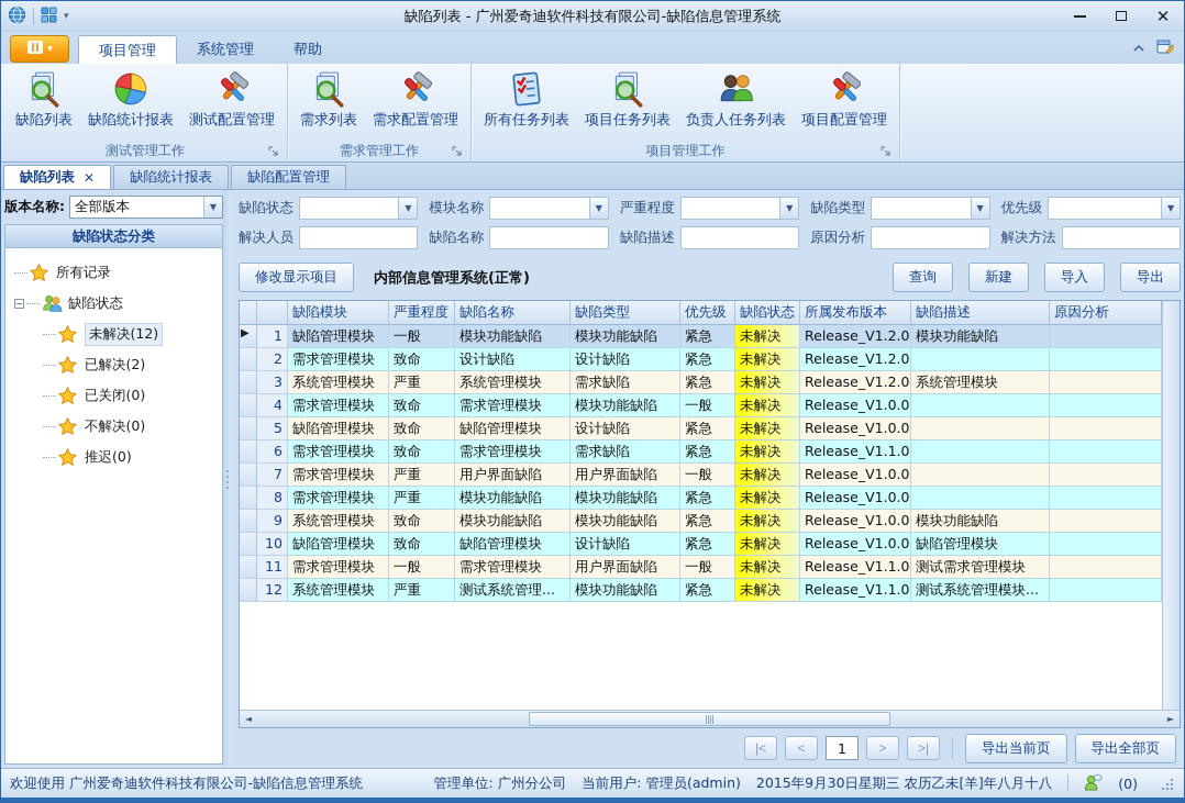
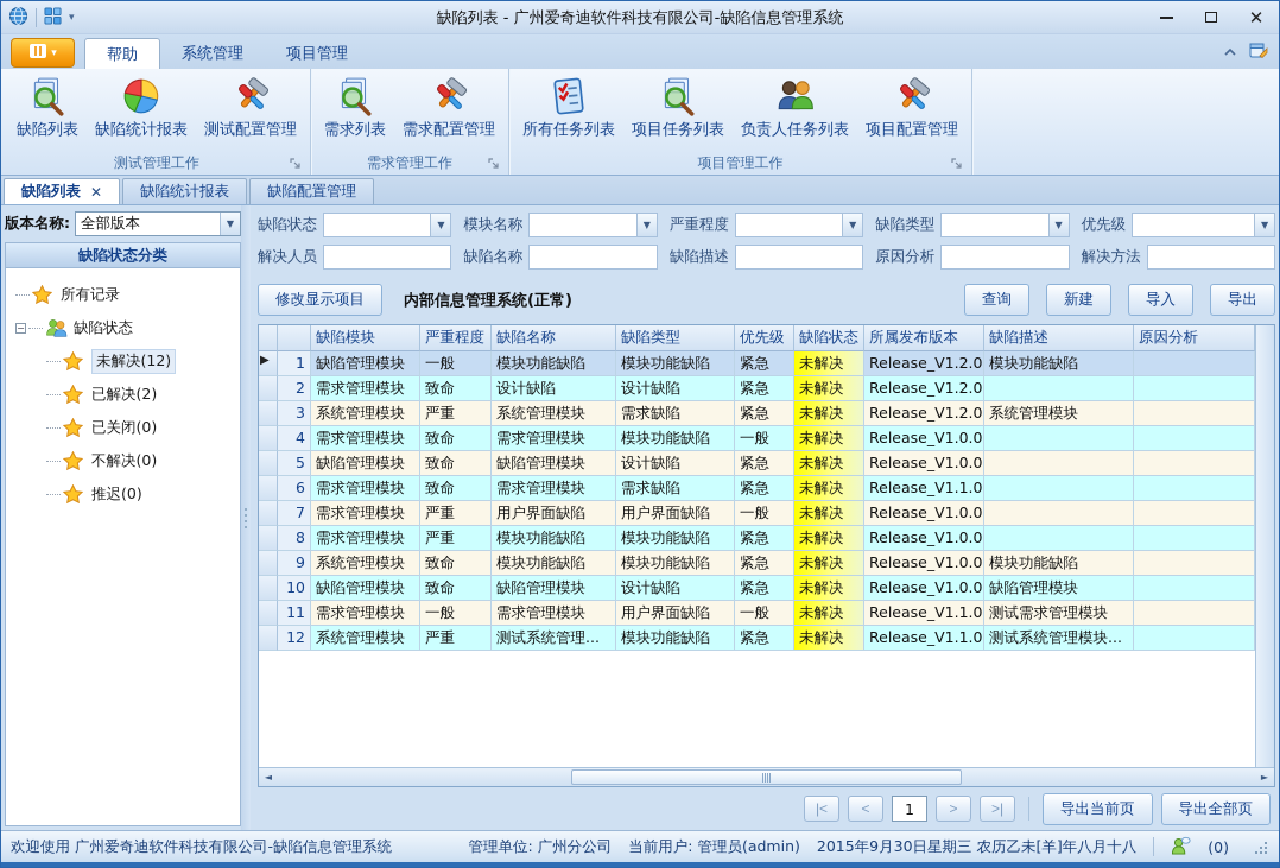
  ▾
  缺陷列表 - 广州爱奇迪软件科技有限公司-缺陷信息管理系统
  ✕
  ▾
- 项目管理
+ 帮助
  系统管理
- 帮助
+ 项目管理
  缺陷列表
  缺陷统计报表
  测试配置管理
  测试管理工作
  需求列表
  需求配置管理
  需求管理工作
  所有任务列表
  项目任务列表
  负责人任务列表
  项目配置管理
  项目管理工作
  缺陷列表
  ✕
  缺陷统计报表
  缺陷配置管理
  版本名称:
  全部版本
  ▼
  缺陷状态分类
  所有记录
  −
  缺陷状态
  未解决(12)
  已解决(2)
  已关闭(0)
  不解决(0)
  推迟(0)
  缺陷状态
  ▼
  模块名称
  ▼
  严重程度
  ▼
  缺陷类型
  ▼
  优先级
  ▼
  解决人员
  缺陷名称
  缺陷描述
  原因分析
  解决方法
  修改显示项目
  内部信息管理系统(正常)
  查询
  新建
  导入
  导出
  缺陷模块
  严重程度
  缺陷名称
  缺陷类型
  优先级
  缺陷状态
  所属发布版本
  缺陷描述
  原因分析
  ▶
  1
  缺陷管理模块
  一般
  模块功能缺陷
  模块功能缺陷
  紧急
  未解决
  Release_V1.2.0
  模块功能缺陷
  2
  需求管理模块
  致命
  设计缺陷
  设计缺陷
  紧急
  未解决
  Release_V1.2.0
  3
  系统管理模块
  严重
  系统管理模块
  需求缺陷
  紧急
  未解决
  Release_V1.2.0
  系统管理模块
  4
  需求管理模块
  致命
  需求管理模块
  模块功能缺陷
  一般
  未解决
  Release_V1.0.0
  5
  缺陷管理模块
  致命
  缺陷管理模块
  设计缺陷
  紧急
  未解决
  Release_V1.0.0
  6
  需求管理模块
  致命
  需求管理模块
  需求缺陷
  紧急
  未解决
  Release_V1.1.0
  7
  需求管理模块
  严重
  用户界面缺陷
  用户界面缺陷
  一般
  未解决
  Release_V1.0.0
  8
  需求管理模块
  严重
  模块功能缺陷
  模块功能缺陷
  紧急
  未解决
  Release_V1.0.0
  9
  系统管理模块
  致命
  模块功能缺陷
  模块功能缺陷
  紧急
  未解决
  Release_V1.0.0
  模块功能缺陷
  10
  缺陷管理模块
  致命
  缺陷管理模块
  设计缺陷
  紧急
  未解决
  Release_V1.0.0
  缺陷管理模块
  11
  需求管理模块
  一般
  需求管理模块
  用户界面缺陷
  一般
  未解决
  Release_V1.1.0
  测试需求管理模块
  12
  系统管理模块
  严重
  测试系统管理...
  模块功能缺陷
  紧急
  未解决
  Release_V1.1.0
  测试系统管理模块...
  ◄
  ►
  |<
  <
  1
  >
  >|
  导出当前页
  导出全部页
  欢迎使用 广州爱奇迪软件科技有限公司-缺陷信息管理系统
  管理单位: 广州分公司
  当前用户: 管理员(admin)
  2015年9月30日星期三 农历乙未[羊]年八月十八
  (0)
